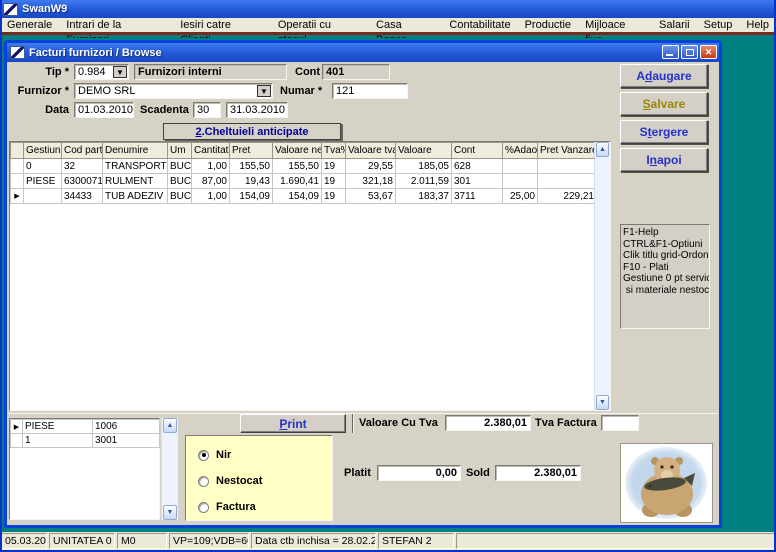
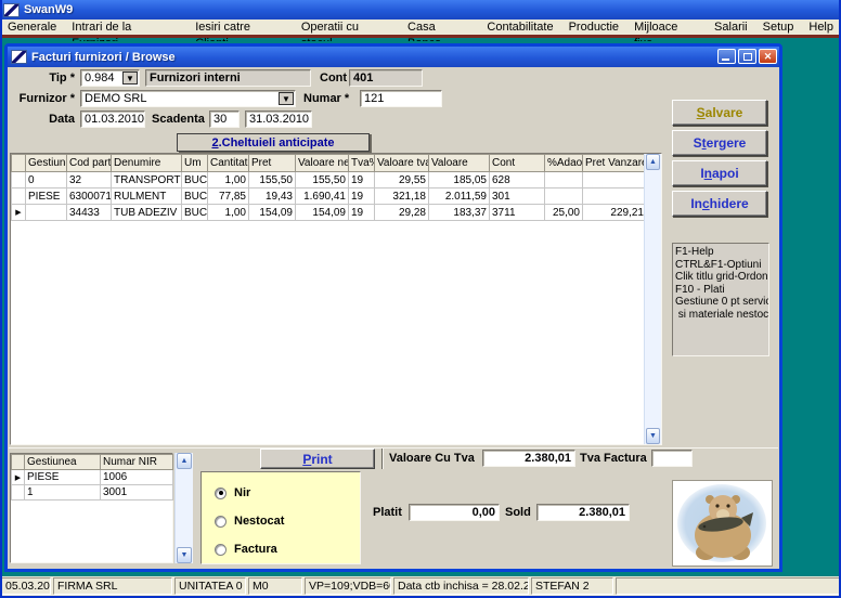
  SwanW9
  Generale
  Contabilitate
  Productie
  Salarii
  Setup
  Help
  Facturi furnizori / Browse
  ✕
  Tip *
  0.984
  ▼
  Furnizori interni
  Cont
  401
  Furnizor *
  DEMO SRL
  ▼
  Numar *
  121
  Data
  01.03.2010
  Scadenta
  30
  31.03.2010
  2.Cheltuieli anticipate
  	Gestiun	Cod part	Denumire	Um	Cantitat	Pret	Valoare ne	Tva	Valoare tv	Valoare	Cont	%Adao	Pret Vanzar
  	0	32	TRANSPORT	BUC	1,00	155,50	155,50	19	29,55	185,05	628
- 	PIESE	6300071	RULMENT	BUC	87,00	19,43	1.690,41	19	321,18	2.011,59	301
+ 	PIESE	6300071	RULMENT	BUC	77,85	19,43	1.690,41	19	321,18	2.011,59	301
- 		34433	TUB ADEZIV	BUC	1,00	154,09	154,09	19	53,67	183,37	3711	25,00	229,21
+ 		34433	TUB ADEZIV	BUC	1,00	154,09	154,09	19	29,28	183,37	3711	25,00	229,21
- Adaugare
  Salvare
  Stergere
  Inapoi
+ Inchidere
  F1-Help
  CTRL&F1-Optiuni
  Clik titlu grid-Ordon
  F10 - Plati
  Gestiune 0 pt servic
  si materiale nestoc
+ 	Gestiunea	Numar NIR
  	PIESE	1006
  	1	3001
  Print
  Valoare Cu Tva
  2.380,01
  Tva Factura
  Nir
  Nestocat
  Factura
  Platit
  0,00
  Sold
  2.380,01
  05.03.20
+ FIRMA SRL
  UNITATEA 0
  M0
  VP=109;VDB=6
  Data ctb inchisa = 28.02.2
  STEFAN 2
